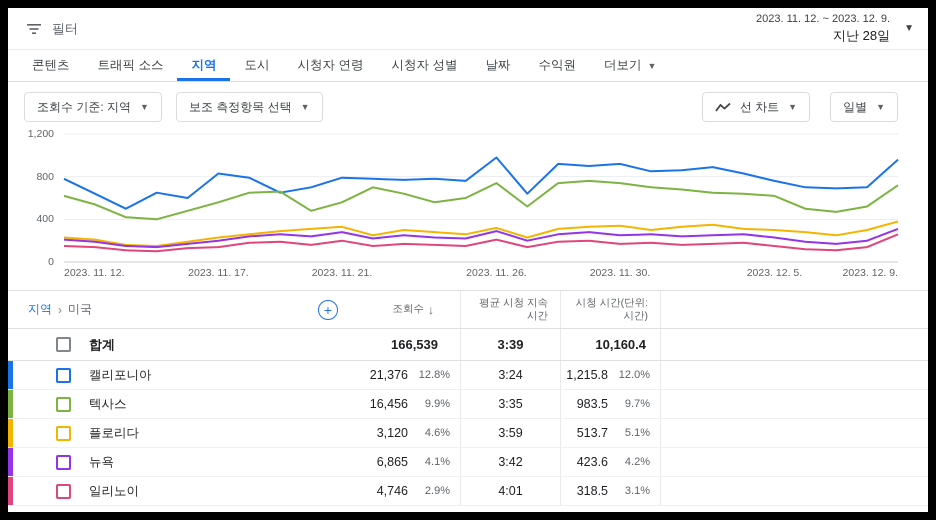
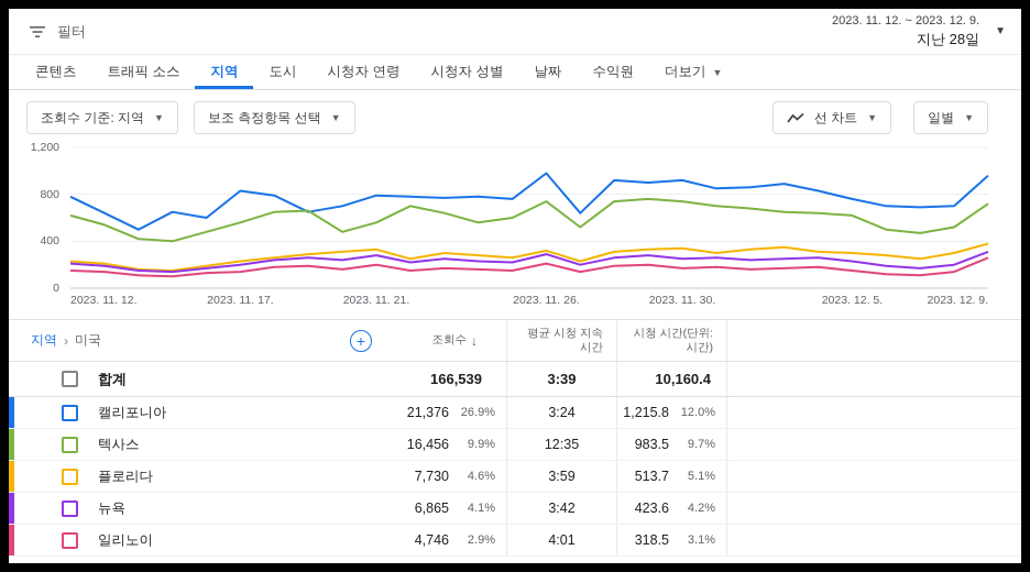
  필터
  2023. 11. 12. ~ 2023. 12. 9.
  지난 28일
  ▼
  콘텐츠
  트래픽 소스
  지역
  도시
  시청자 연령
  시청자 성별
  날짜
  수익원
  더보기
  ▼
  조회수 기준: 지역
  ▼
  보조 측정항목 선택
  ▼
  선 차트
  ▼
  일별
  ▼
  0
  400
  800
  1,200
  2023. 11. 12.
  2023. 11. 17.
  2023. 11. 21.
  2023. 11. 26.
  2023. 11. 30.
  2023. 12. 5.
  2023. 12. 9.
  지역
  ›
  미국
  +
  조회수
  ↓
  평균 시청 지속 시간
  시청 시간(단위: 시간)
  합계
  166,539
  3:39
  10,160.4
  캘리포니아
  21,376
- 12.8%
+ 26.9%
  3:24
  1,215.8
  12.0%
  텍사스
  16,456
  9.9%
- 3:35
+ 12:35
  983.5
  9.7%
  플로리다
- 3,120
+ 7,730
  4.6%
  3:59
  513.7
  5.1%
  뉴욕
  6,865
  4.1%
  3:42
  423.6
  4.2%
  일리노이
  4,746
  2.9%
  4:01
  318.5
  3.1%
